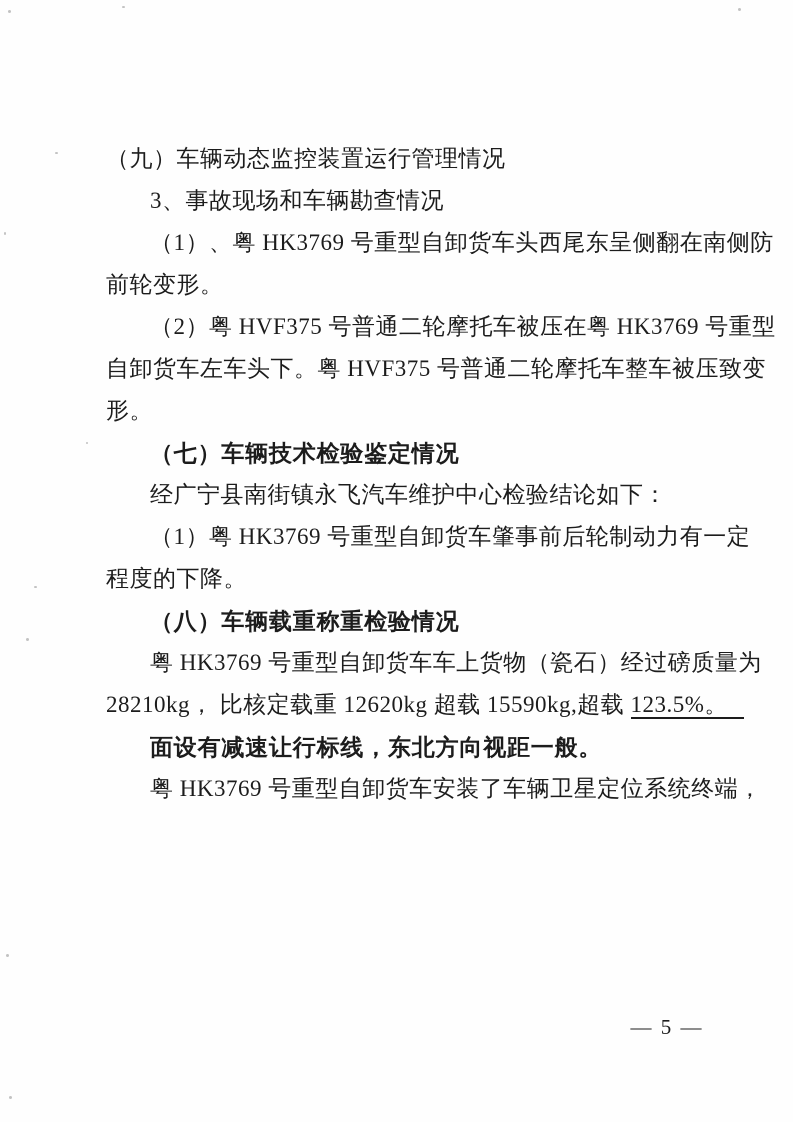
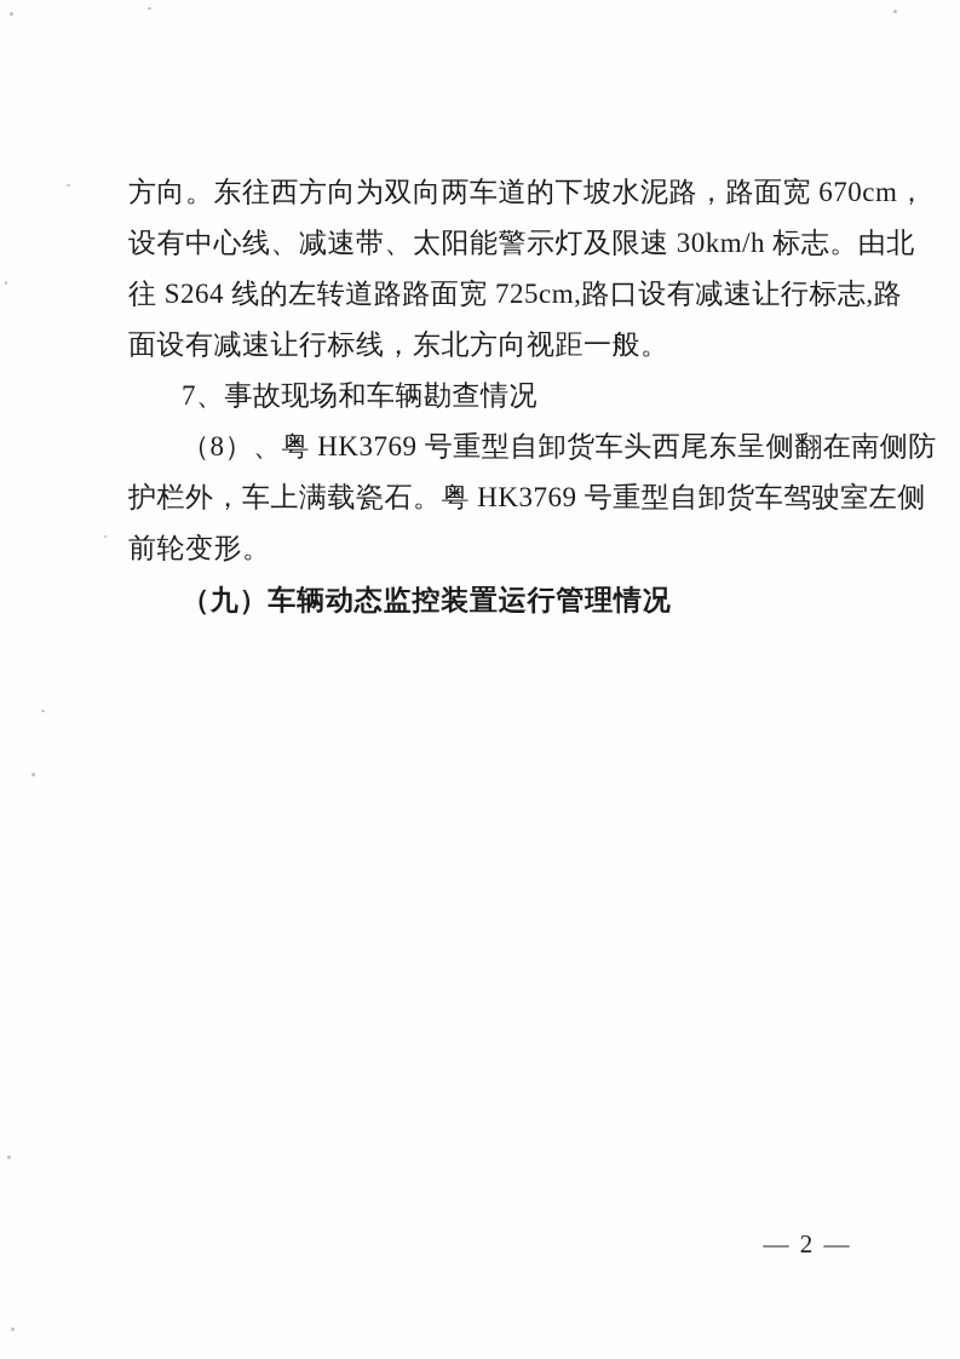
+ 方向。东往西方向为双向两车道的下坡水泥路，路面宽 670cm，
+ 设有中心线、减速带、太阳能警示灯及限速 30km/h 标志。由北
+ 往 S264 线的左转道路路面宽 725cm,路口设有减速让行标志,路
- （九）车辆动态监控装置运行管理情况
+ 面设有减速让行标线，东北方向视距一般。
- 3、事故现场和车辆勘查情况
+ 7、事故现场和车辆勘查情况
- （1）、粤 HK3769 号重型自卸货车头西尾东呈侧翻在南侧防
+ （8）、粤 HK3769 号重型自卸货车头西尾东呈侧翻在南侧防
+ 护栏外，车上满载瓷石。粤 HK3769 号重型自卸货车驾驶室左侧
  前轮变形。
- （2）粤 HVF375 号普通二轮摩托车被压在粤 HK3769 号重型
- 自卸货车左车头下。粤 HVF375 号普通二轮摩托车整车被压致变
- 形。
- （七）车辆技术检验鉴定情况
- 经广宁县南街镇永飞汽车维护中心检验结论如下：
- （1）粤 HK3769 号重型自卸货车肇事前后轮制动力有一定
- 程度的下降。
- （八）车辆载重称重检验情况
- 粤 HK3769 号重型自卸货车车上货物（瓷石）经过磅质量为
- 28210kg， 比核定载重 12620kg 超载 15590kg,超载 123.5%。
- 面设有减速让行标线，东北方向视距一般。
+ （九）车辆动态监控装置运行管理情况
- 粤 HK3769 号重型自卸货车安装了车辆卫星定位系统终端，
- — 5 —
+ — 2 —
